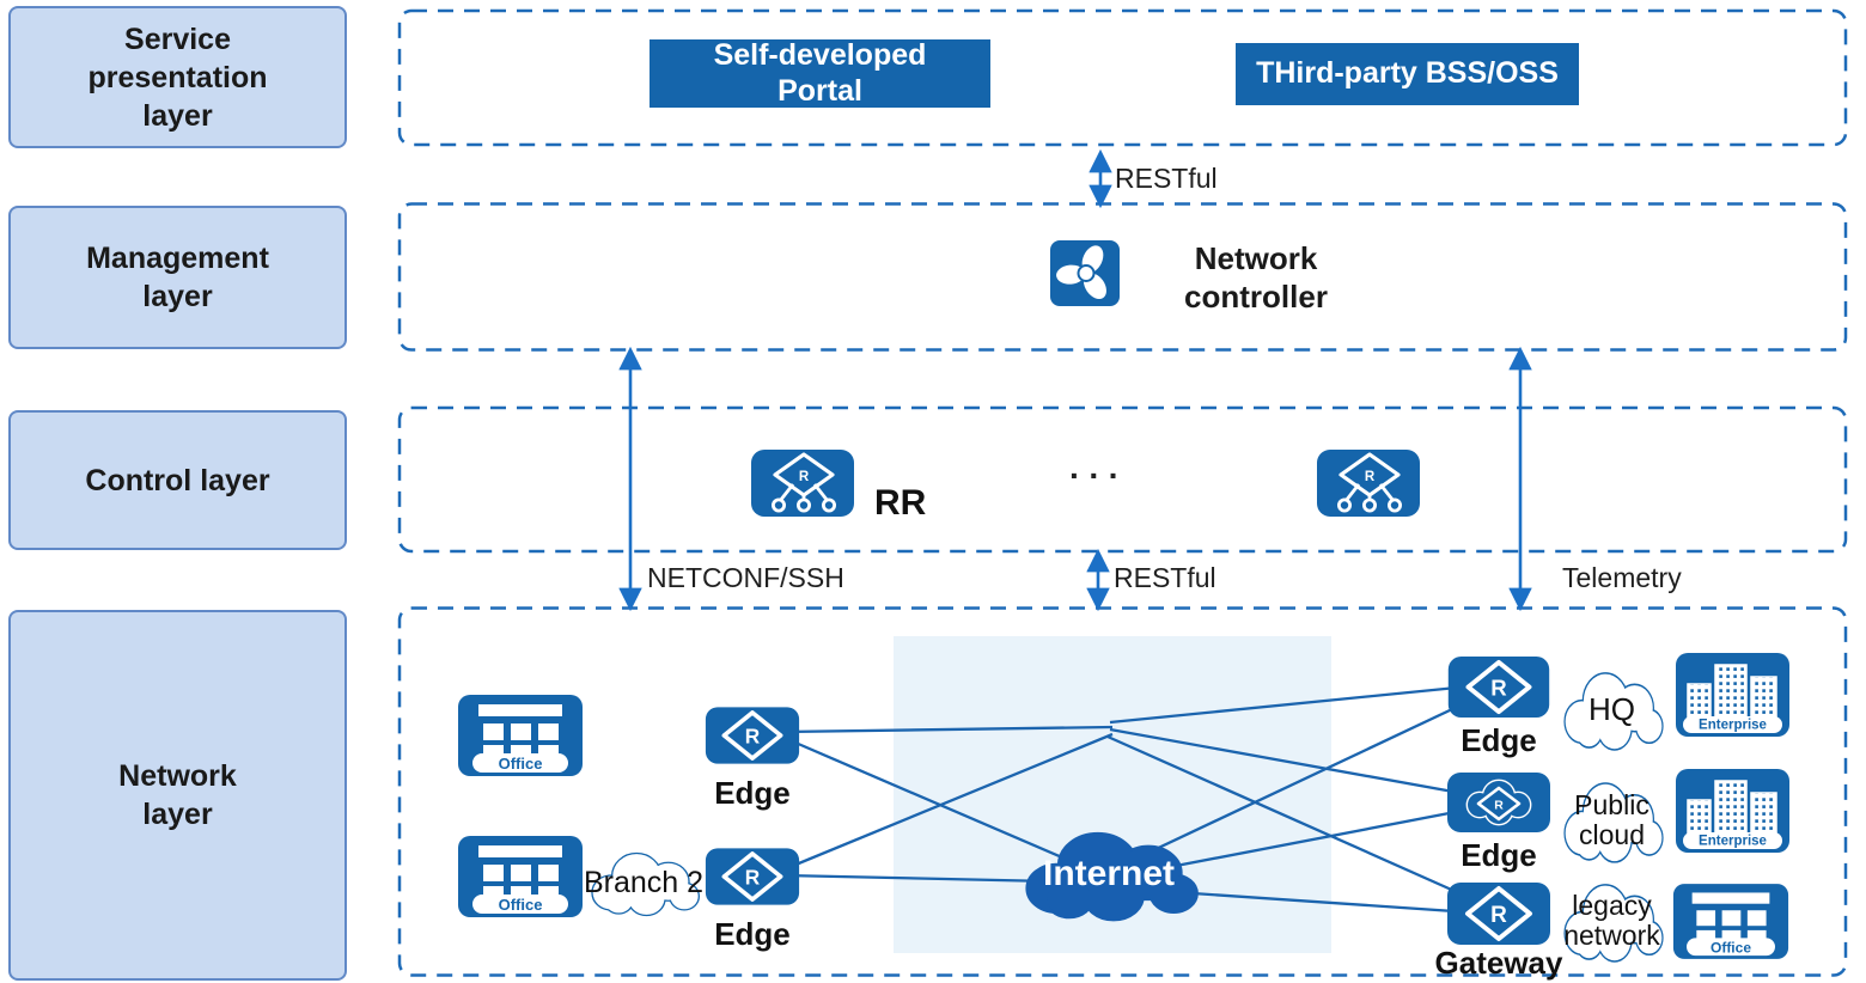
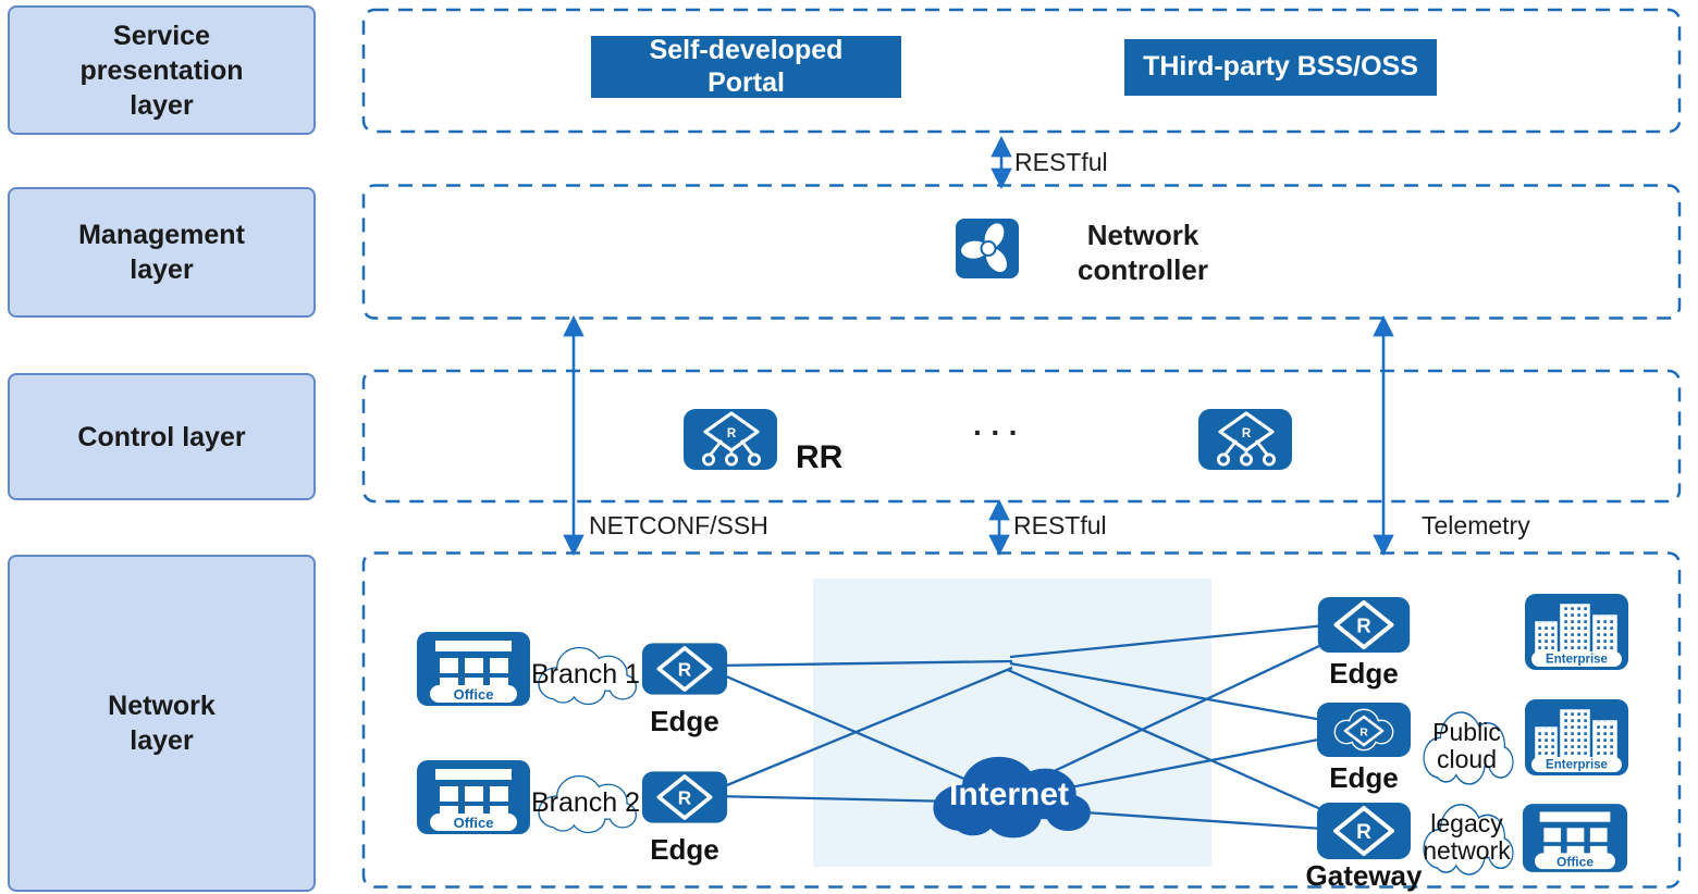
  Service
  presentation
  layer
  Management
  layer
  Control layer
  Network
  layer
  Self-developed
  Portal
  THird-party BSS/OSS
  RESTful
  NETCONF/SSH
  RESTful
  Telemetry
  Network
  controller
  R
  RR
  ···
  R
  Office
+ Branch 1
  R
  Edge
  Office
  Branch 2
  R
  Edge
  Internet
  R
  Edge
- HQ
  Enterprise
  R
  Edge
  Public
  cloud
  Enterprise
  R
  Gateway
  legacy
  network
  Office
